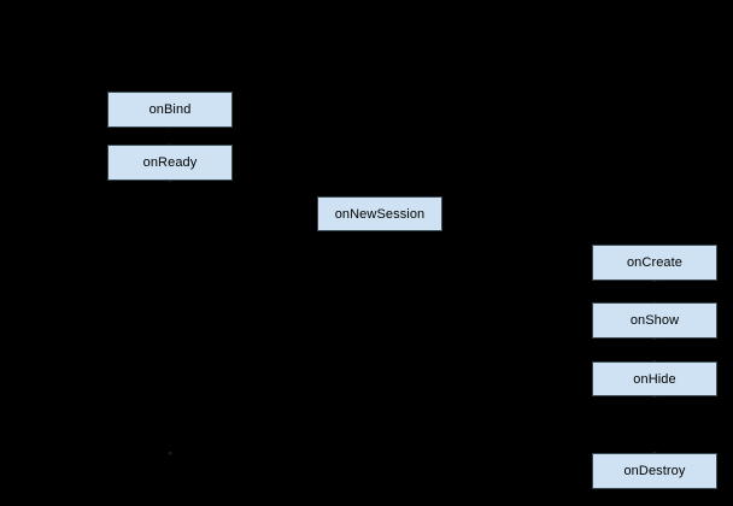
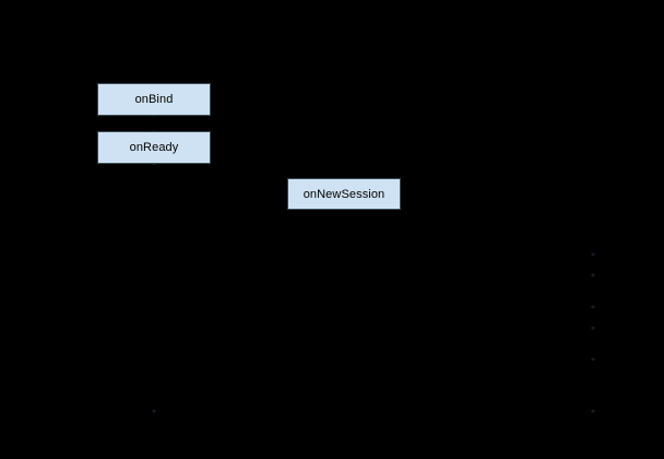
  onBind
  onReady
  onNewSession
- onCreate
- onShow
- onHide
- onDestroy
